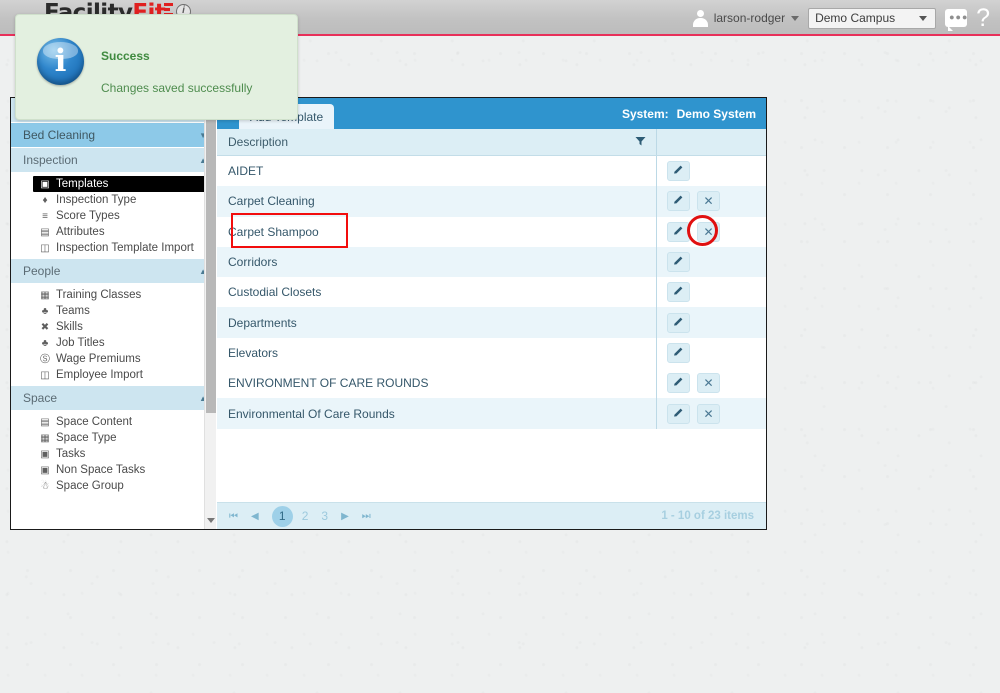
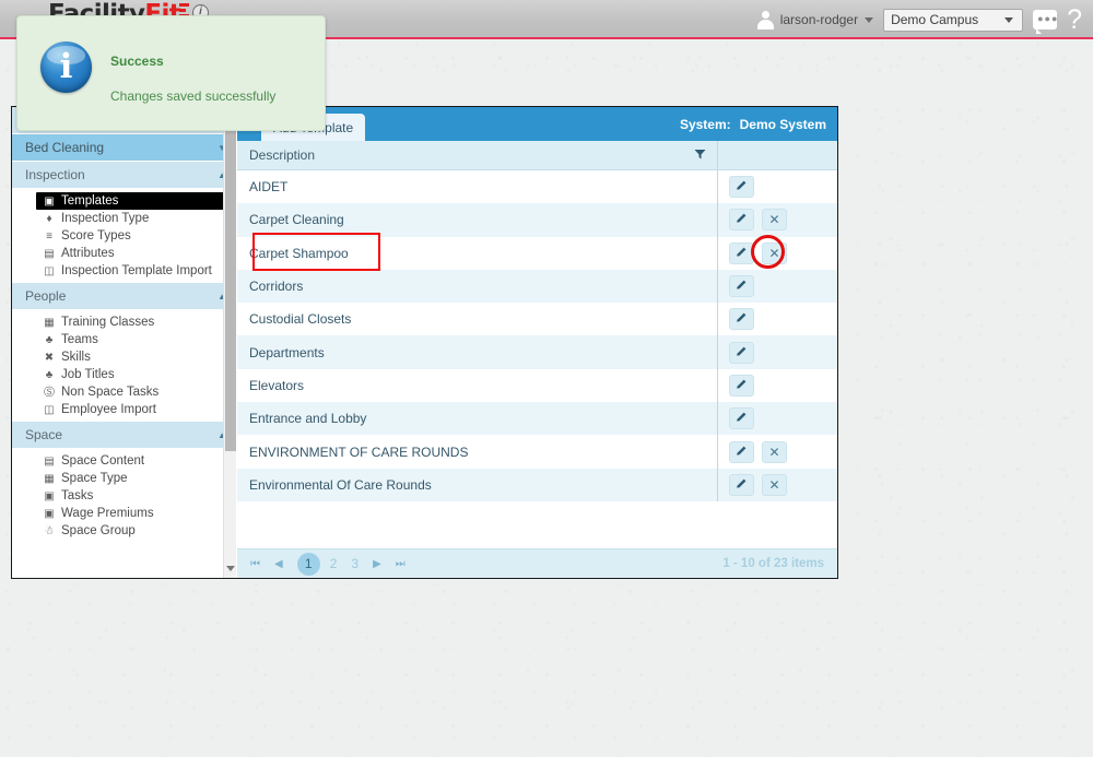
  FacilityFit
  i
  larson-rodger
  Demo Campus
  ●●●
  ?
  Bed Cleaning
  Inspection
  ▣
  Templates
  ♦
  Inspection Type
  ≡
  Score Types
  ▤
  Attributes
  ◫
  Inspection Template Import
  People
  ▦
  Training Classes
  ♣
  Teams
  ✖
  Skills
  ♣
  Job Titles
  Ⓢ
- Wage Premiums
+ Non Space Tasks
  ◫
  Employee Import
  Space
  ▤
  Space Content
  ▦
  Space Type
  ▣
  Tasks
  ▣
- Non Space Tasks
+ Wage Premiums
  ☃
  Space Group
  System:
  Demo System
  Description
  AIDET
  Carpet Cleaning
  ✕
  Carpet Shampoo
  ✕
  Corridors
  Custodial Closets
  Departments
  Elevators
+ Entrance and Lobby
  ENVIRONMENT OF CARE ROUNDS
  ✕
  Environmental Of Care Rounds
  ✕
  ⏮
  ◀
  1
  2
  3
  ▶
  ⏭
  1 - 10 of 23 items
  i
  Success
  Changes saved successfully
